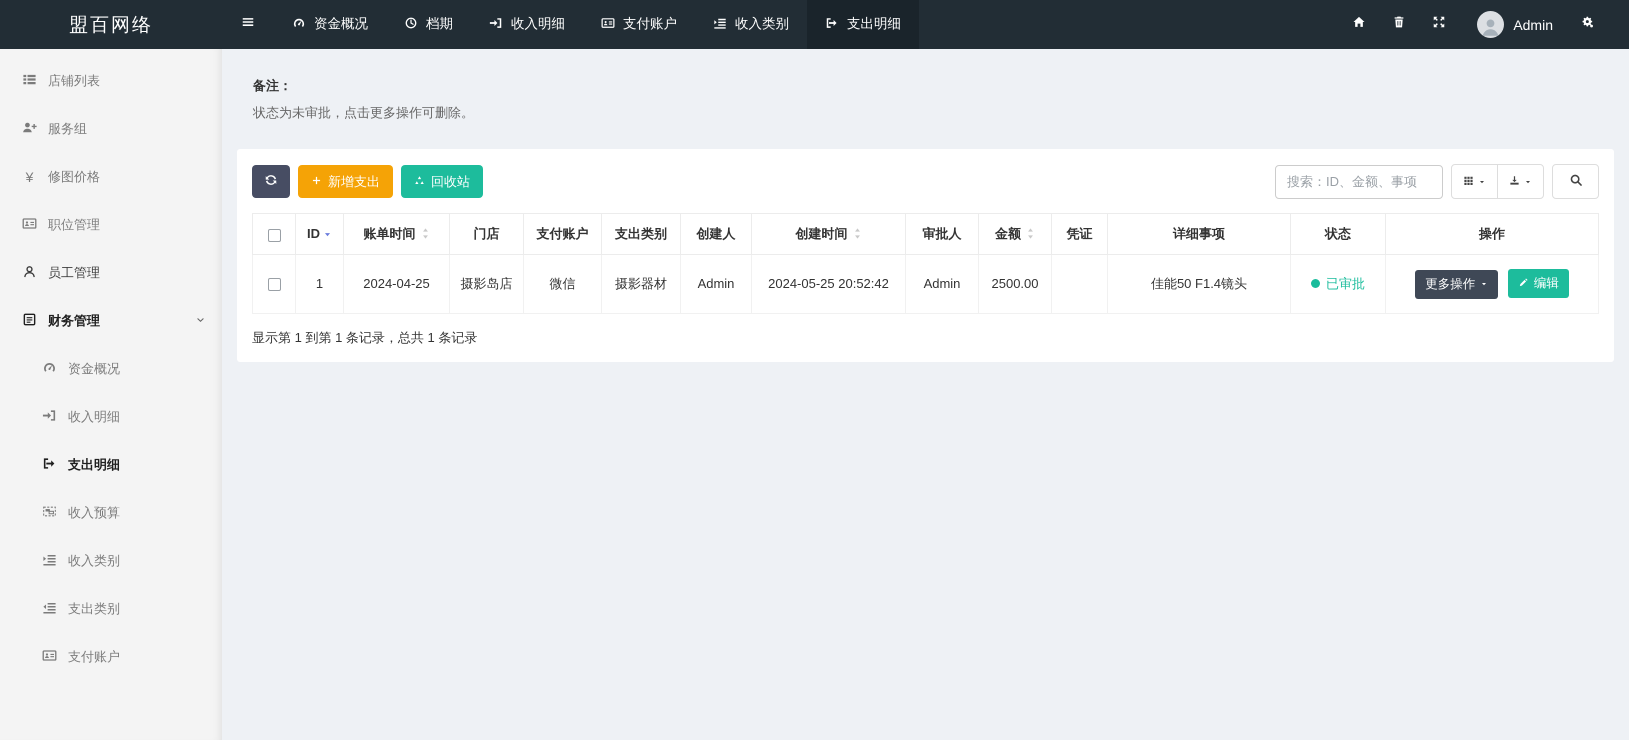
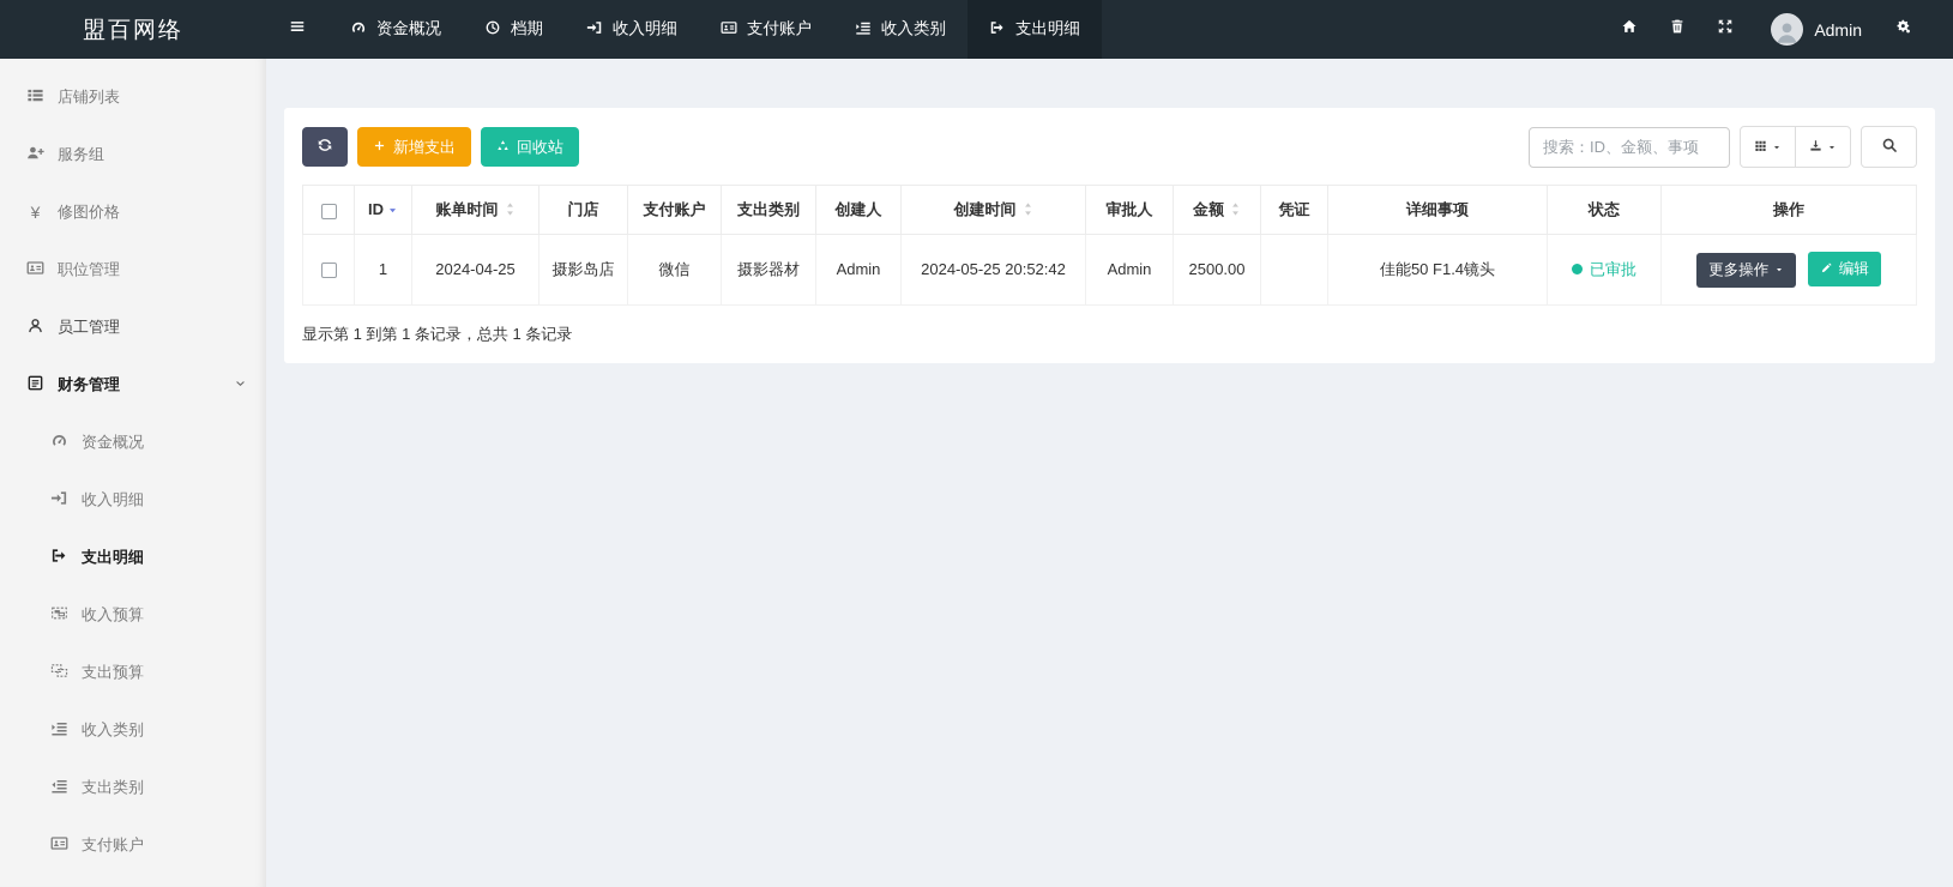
  盟百网络
  资金概况
  档期
  收入明细
  支付账户
  收入类别
  支出明细
  Admin
  店铺列表
  服务组
  ¥
  修图价格
  职位管理
  员工管理
  财务管理
  资金概况
  收入明细
  支出明细
  收入预算
+ 支出预算
  收入类别
  支出类别
  支付账户
- 备注：
- 状态为未审批，点击更多操作可删除。
  新增支出
  回收站
  搜索：ID、金额、事项
  	ID	账单时间	门店	支付账户	支出类别	创建人	创建时间	审批人	金额	凭证	详细事项	状态	操作
  	1	2024-04-25	摄影岛店	微信	摄影器材	Admin	2024-05-25 20:52:42	Admin	2500.00		佳能50 F1.4镜头	已审批	更多操作 编辑
  显示第 1 到第 1 条记录，总共 1 条记录
